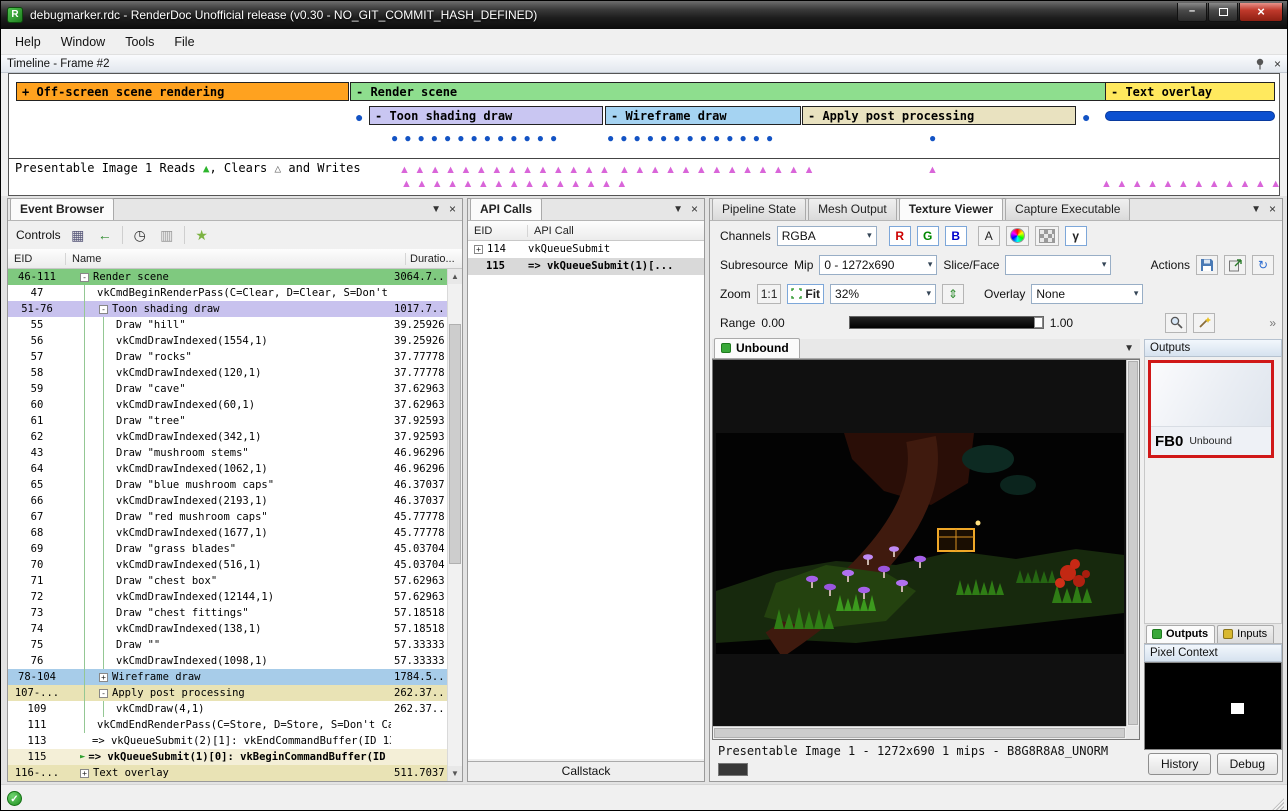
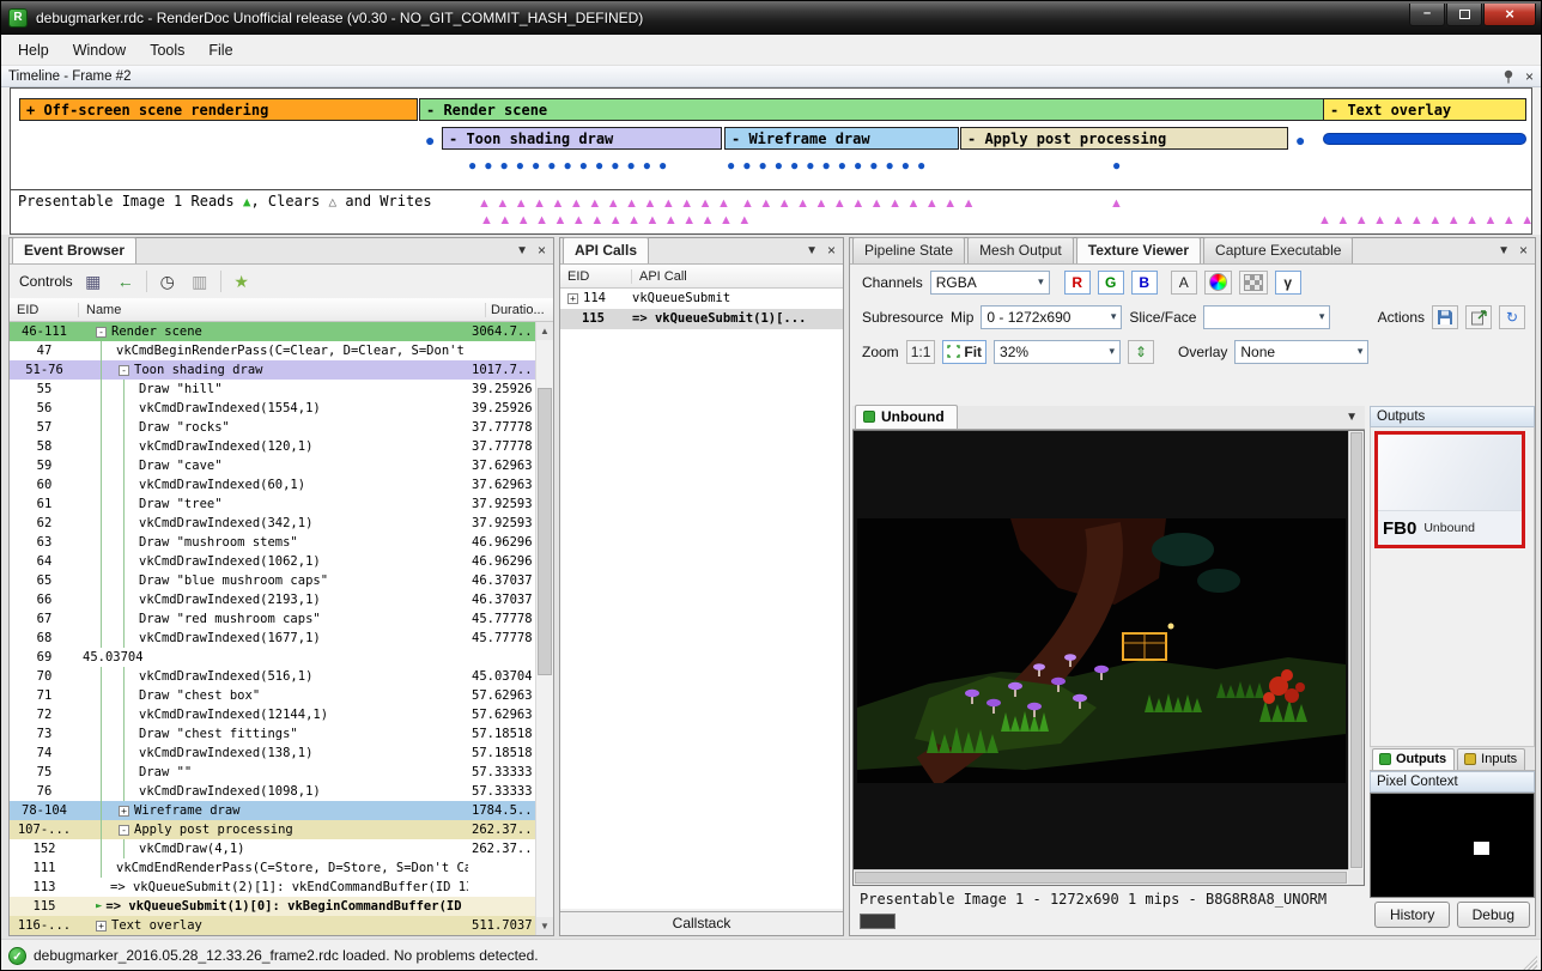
  R
  debugmarker.rdc - RenderDoc Unofficial release (v0.30 - NO_GIT_COMMIT_HASH_DEFINED)
  –
  ×
  Help
  Window
  Tools
  File
  Timeline - Frame #2
  ×
  + Off-screen scene rendering
  - Render scene
  - Text overlay
  ●
  - Toon shading draw
  - Wireframe draw
  - Apply post processing
  ●
  ●●●●●●●●●●●●●
  ●●●●●●●●●●●●●
  ●
  Presentable Image 1 Reads ▲, Clears △ and Writes
  ▲▲▲▲▲▲▲▲▲▲▲▲▲▲
  ▲▲▲▲▲▲▲▲▲▲▲▲▲
  ▲
  ▲▲▲▲▲▲▲▲▲▲▲▲▲▲▲
  ▲▲▲▲▲▲▲▲▲▲▲▲
  Event Browser
  ▼
  ×
  Controls
  ▦
  ←
  ◷
  ▥
  ★
  EID
  Name
  Duratio...
  46-111
  -
  Render scene
  3064.7..
  47
  vkCmdBeginRenderPass(C=Clear, D=Clear, S=Don't
  51-76
  -
  Toon shading draw
  1017.7..
  55
  Draw "hill"
  39.25926
  56
  vkCmdDrawIndexed(1554,1)
  39.25926
  57
  Draw "rocks"
  37.77778
  58
  vkCmdDrawIndexed(120,1)
  37.77778
  59
  Draw "cave"
  37.62963
  60
  vkCmdDrawIndexed(60,1)
  37.62963
  61
  Draw "tree"
  37.92593
  62
  vkCmdDrawIndexed(342,1)
  37.92593
- 43
+ 63
  Draw "mushroom stems"
  46.96296
  64
  vkCmdDrawIndexed(1062,1)
  46.96296
  65
  Draw "blue mushroom caps"
  46.37037
  66
  vkCmdDrawIndexed(2193,1)
  46.37037
  67
  Draw "red mushroom caps"
  45.77778
  68
  vkCmdDrawIndexed(1677,1)
  45.77778
  69
- Draw "grass blades"
  45.03704
  70
  vkCmdDrawIndexed(516,1)
  45.03704
  71
  Draw "chest box"
  57.62963
  72
  vkCmdDrawIndexed(12144,1)
  57.62963
  73
  Draw "chest fittings"
  57.18518
  74
  vkCmdDrawIndexed(138,1)
  57.18518
  75
  Draw ""
  57.33333
  76
  vkCmdDrawIndexed(1098,1)
  57.33333
  78-104
  +
  Wireframe draw
  1784.5..
  107-...
  -
  Apply post processing
  262.37..
- 109
+ 152
  vkCmdDraw(4,1)
  262.37..
  111
  vkCmdEndRenderPass(C=Store, D=Store, S=Don't Ca
  113
  => vkQueueSubmit(2)[1]: vkEndCommandBuffer(ID 1
  115
  ►
  => vkQueueSubmit(1)[0]: vkBeginCommandBuffer(ID
  116-...
  +
  Text overlay
  511.7037
  ▲
  ▼
  API Calls
  ▼
  ×
  EID
  API Call
  +
  114
  vkQueueSubmit
  115
  => vkQueueSubmit(1)[...
  Callstack
  Pipeline State
  Mesh Output
  Texture Viewer
  Capture Executable
  ▼
  ×
  Channels
  RGBA
  ▾
  R
  G
  B
  A
  γ
  Subresource
  Mip
  0 - 1272x690
  ▾
  Slice/Face
  ▾
  Actions
  ↻
  Zoom
  1:1
  Fit
  32%
  ▾
  ⇕
  Overlay
  None
  ▾
- Range
- 0.00
- 1.00
- »
  Unbound
  ▼
  Presentable Image 1 - 1272x690 1 mips - B8G8R8A8_UNORM
  Outputs
  FB0
  Unbound
  Outputs
  Inputs
  Pixel Context
  History
  Debug
  ✓
+ debugmarker_2016.05.28_12.33.26_frame2.rdc loaded. No problems detected.
